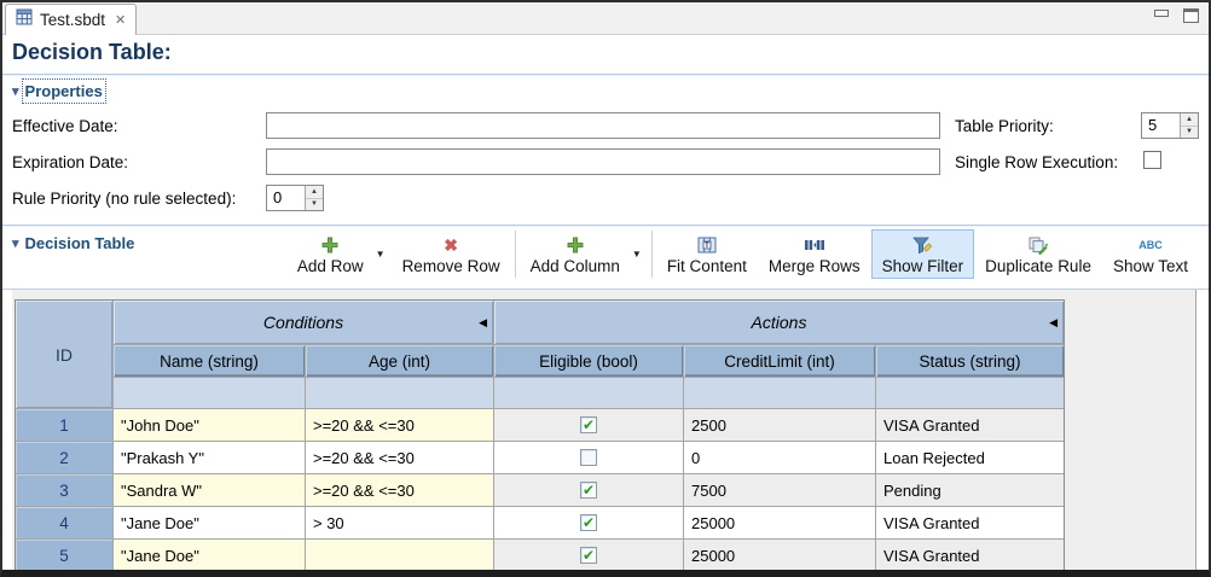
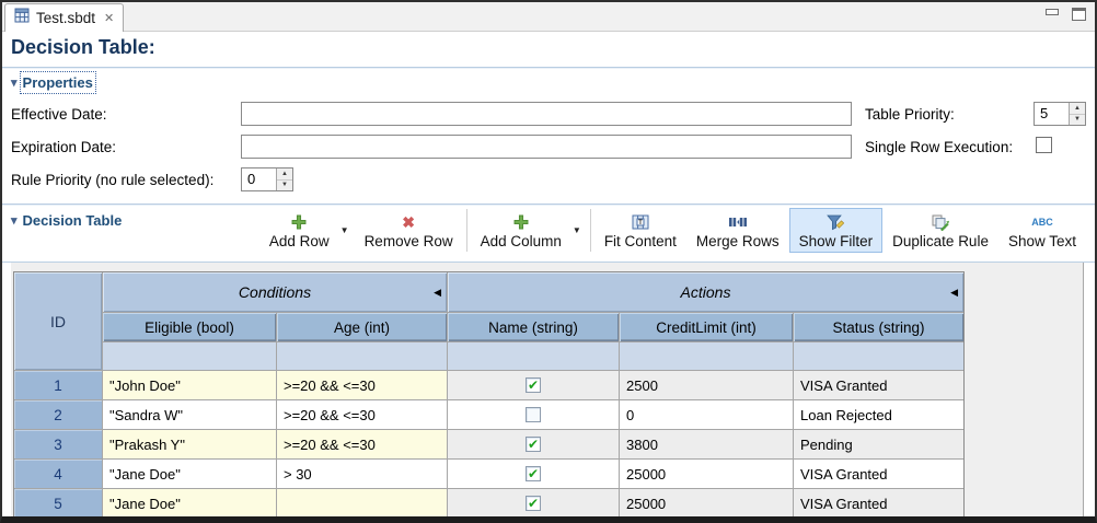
  Test.sbdt
  ✕
  Decision Table:
  ▾
  Properties
  Effective Date:
  Expiration Date:
  Rule Priority (no rule selected):
  0
  Table Priority:
  5
  Single Row Execution:
  ▾
  Decision Table
  Add Row
  ▼
  ✖
  Remove Row
  Add Column
  ▼
  Fit Content
  Merge Rows
  Show Filter
  Duplicate Rule
  ABC
  Show Text
  ID
  Conditions
  ◀
  Actions
  ◀
- Name (string)
+ Eligible (bool)
  Age (int)
- Eligible (bool)
+ Name (string)
  CreditLimit (int)
  Status (string)
  1
  "John Doe"
  >=20 && <=30
  2500
  VISA Granted
  2
- "Prakash Y"
+ "Sandra W"
  >=20 && <=30
  0
  Loan Rejected
  3
- "Sandra W"
+ "Prakash Y"
  >=20 && <=30
- 7500
+ 3800
  Pending
  4
  "Jane Doe"
  > 30
  25000
  VISA Granted
  5
  "Jane Doe"
  25000
  VISA Granted
